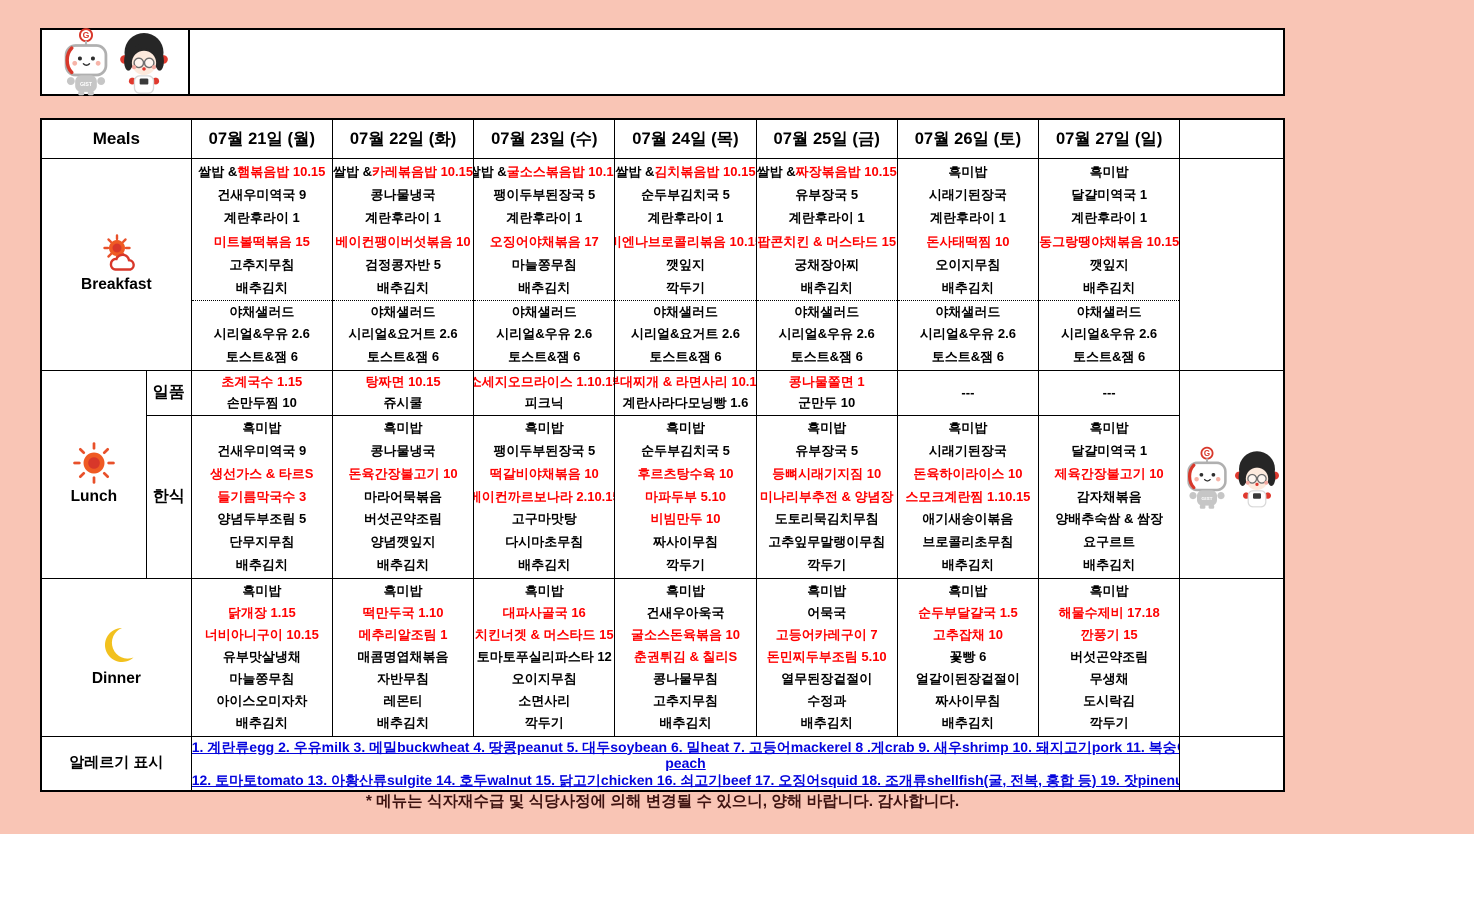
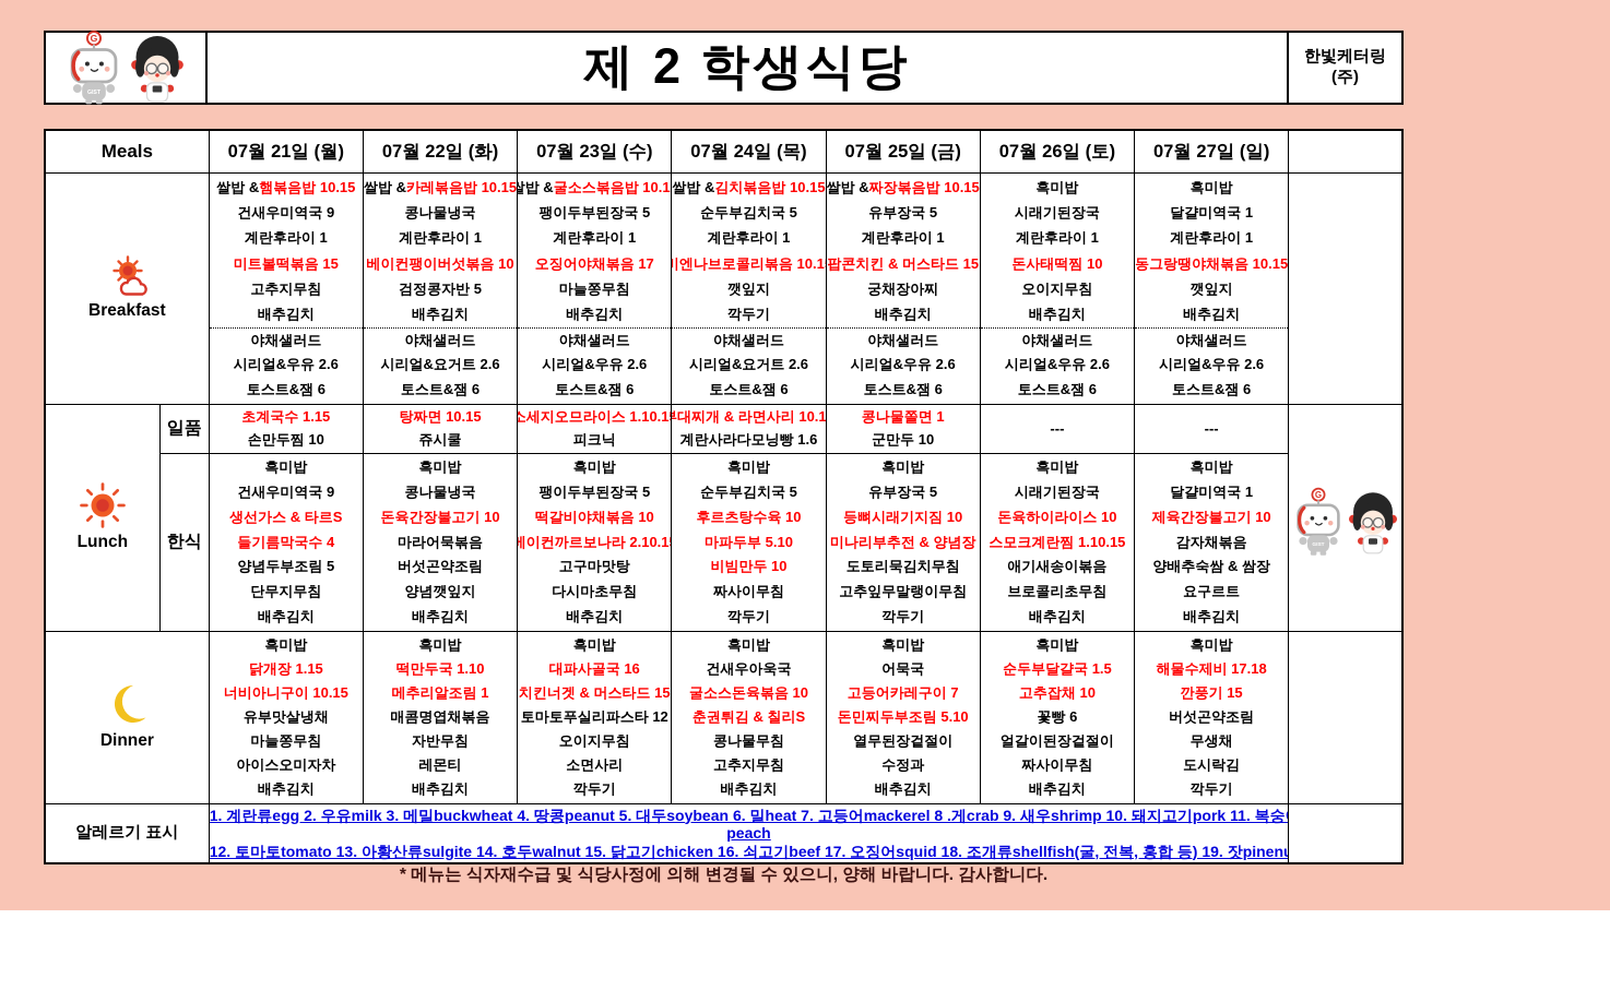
+ 제 2 학생식당
+ 한빛케터링
+ (주)
  Meals	07월 21일 (월)	07월 22일 (화)	07월 23일 (수)	07월 24일 (목)	07월 25일 (금)	07월 26일 (토)	07월 27일 (일)
  Breakfast	쌀밥 & 햄볶음밥 10.15건새우미역국 9계란후라이 1미트볼떡볶음 15고추지무침배추김치야채샐러드시리얼&우유 2.6토스트&잼 6	쌀밥 & 카레볶음밥 10.15콩나물냉국계란후라이 1베이컨팽이버섯볶음 10검정콩자반 5배추김치야채샐러드시리얼&요거트 2.6토스트&잼 6	쌀밥 & 굴소스볶음밥 10.1팽이두부된장국 5계란후라이 1오징어야채볶음 17마늘쫑무침배추김치야채샐러드시리얼&우유 2.6토스트&잼 6	쌀밥 & 김치볶음밥 10.15순두부김치국 5계란후라이 1비엔나브로콜리볶음 10.1깻잎지깍두기야채샐러드시리얼&요거트 2.6토스트&잼 6	쌀밥 & 짜장볶음밥 10.15유부장국 5계란후라이 1팝콘치킨 & 머스타드 15궁채장아찌배추김치야채샐러드시리얼&우유 2.6토스트&잼 6	흑미밥시래기된장국계란후라이 1돈사태떡찜 10오이지무침배추김치야채샐러드시리얼&우유 2.6토스트&잼 6	흑미밥달걀미역국 1계란후라이 1동그랑땡야채볶음 10.15깻잎지배추김치야채샐러드시리얼&우유 2.6토스트&잼 6
  Lunch	일품	초계국수 1.15손만두찜 10	탕짜면 10.15쥬시쿨	소세지오므라이스 1.10.1피크닉	대찌개 & 라면사리 10.1계란사라다모닝빵 1.6	콩나물쫄면 1군만두 10	---	---
- 한식	흑미밥건새우미역국 9생선가스 & 타르S들기름막국수 3양념두부조림 5단무지무침배추김치	흑미밥콩나물냉국돈육간장불고기 10마라어묵볶음버섯곤약조림양념깻잎지배추김치	흑미밥팽이두부된장국 5떡갈비야채볶음 10베이컨까르보나라 2.10.1고구마맛탕다시마초무침배추김치	흑미밥순두부김치국 5후르츠탕수육 10마파두부 5.10비빔만두 10짜사이무침깍두기	흑미밥유부장국 5등뼈시래기지짐 10미나리부추전 & 양념장도토리묵김치무침고추잎무말랭이무침깍두기	흑미밥시래기된장국돈육하이라이스 10스모크계란찜 1.10.15애기새송이볶음브로콜리초무침배추김치	흑미밥달걀미역국 1제육간장불고기 10감자채볶음양배추숙쌈 & 쌈장요구르트배추김치
+ 한식	흑미밥건새우미역국 9생선가스 & 타르S들기름막국수 4양념두부조림 5단무지무침배추김치	흑미밥콩나물냉국돈육간장불고기 10마라어묵볶음버섯곤약조림양념깻잎지배추김치	흑미밥팽이두부된장국 5떡갈비야채볶음 10베이컨까르보나라 2.10.1고구마맛탕다시마초무침배추김치	흑미밥순두부김치국 5후르츠탕수육 10마파두부 5.10비빔만두 10짜사이무침깍두기	흑미밥유부장국 5등뼈시래기지짐 10미나리부추전 & 양념장도토리묵김치무침고추잎무말랭이무침깍두기	흑미밥시래기된장국돈육하이라이스 10스모크계란찜 1.10.15애기새송이볶음브로콜리초무침배추김치	흑미밥달걀미역국 1제육간장불고기 10감자채볶음양배추숙쌈 & 쌈장요구르트배추김치
  Dinner	흑미밥닭개장 1.15너비아니구이 10.15유부맛살냉채마늘쫑무침아이스오미자차배추김치	흑미밥떡만두국 1.10메추리알조림 1매콤명엽채볶음자반무침레몬티배추김치	흑미밥대파사골국 16치킨너겟 & 머스타드 15토마토푸실리파스타 12오이지무침소면사리깍두기	흑미밥건새우아욱국굴소스돈육볶음 10춘권튀김 & 칠리S콩나물무침고추지무침배추김치	흑미밥어묵국고등어카레구이 7돈민찌두부조림 5.10열무된장겉절이수정과배추김치	흑미밥순두부달걀국 1.5고추잡채 10꽃빵 6얼갈이된장겉절이짜사이무침배추김치	흑미밥해물수제비 17.18깐풍기 15버섯곤약조림무생채도시락김깍두기
  알레르기 표시	1. 계란류egg 2. 우유milk 3. 메밀buckwheat 4. 땅콩peanut 5. 대두soybean 6. 밀heat 7. 고등어mackerel 8 .게crab 9. 새우shrimp 10. 돼지고기pork 11. 복숭peach12. 토마토tomato 13. 아황산류sulgite 14. 호두walnut 15. 닭고기chicken 16. 쇠고기beef 17. 오징어squid 18. 조개류shellfish(굴, 전복, 홍합 등) 19. 잣pinen
  * 메뉴는 식자재수급 및 식당사정에 의해 변경될 수 있으니, 양해 바랍니다. 감사합니다.
